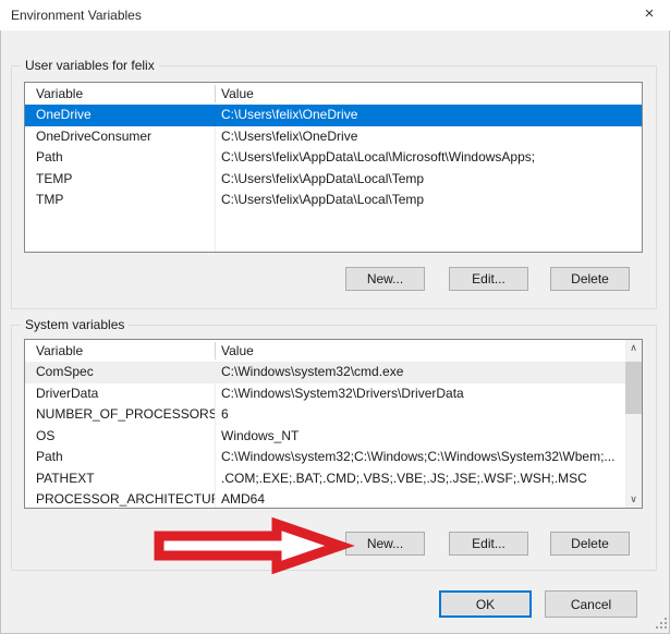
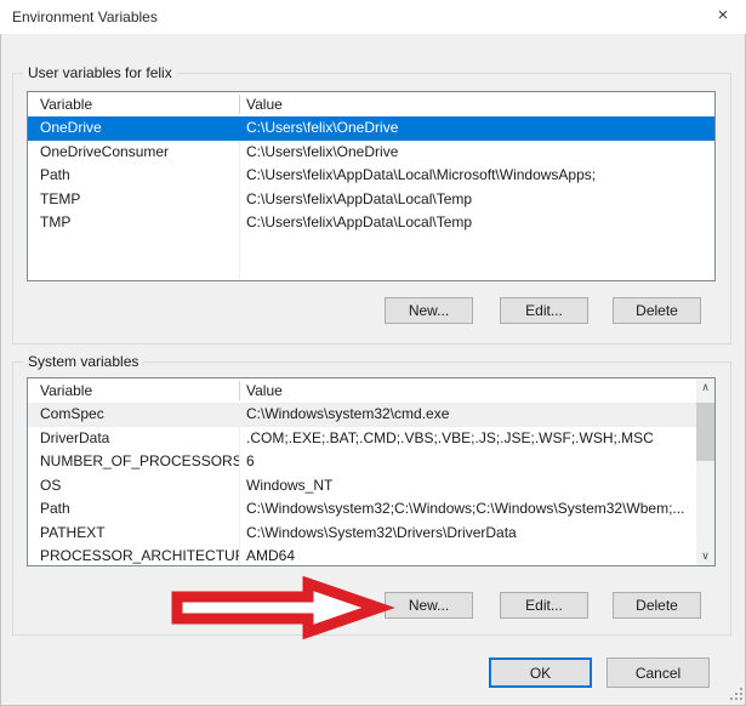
  Environment Variables
  ×
  User variables for felix
  Variable
  Value
  OneDrive
  C:\Users\felix\OneDrive
  OneDriveConsumer
  C:\Users\felix\OneDrive
  Path
  C:\Users\felix\AppData\Local\Microsoft\WindowsApps;
  TEMP
  C:\Users\felix\AppData\Local\Temp
  TMP
  C:\Users\felix\AppData\Local\Temp
  New...
  Edit...
  Delete
  System variables
  Variable
  Value
  ComSpec
  C:\Windows\system32\cmd.exe
  DriverData
- C:\Windows\System32\Drivers\DriverData
+ .COM;.EXE;.BAT;.CMD;.VBS;.VBE;.JS;.JSE;.WSF;.WSH;.MSC
  NUMBER_OF_PROCESSORS
  6
  OS
  Windows_NT
  Path
  C:\Windows\system32;C:\Windows;C:\Windows\System32\Wbem;...
  PATHEXT
- .COM;.EXE;.BAT;.CMD;.VBS;.VBE;.JS;.JSE;.WSF;.WSH;.MSC
+ C:\Windows\System32\Drivers\DriverData
  PROCESSOR_ARCHITECTU
  AMD64
  ∧
  ∨
  New...
  Edit...
  Delete
  OK
  Cancel
